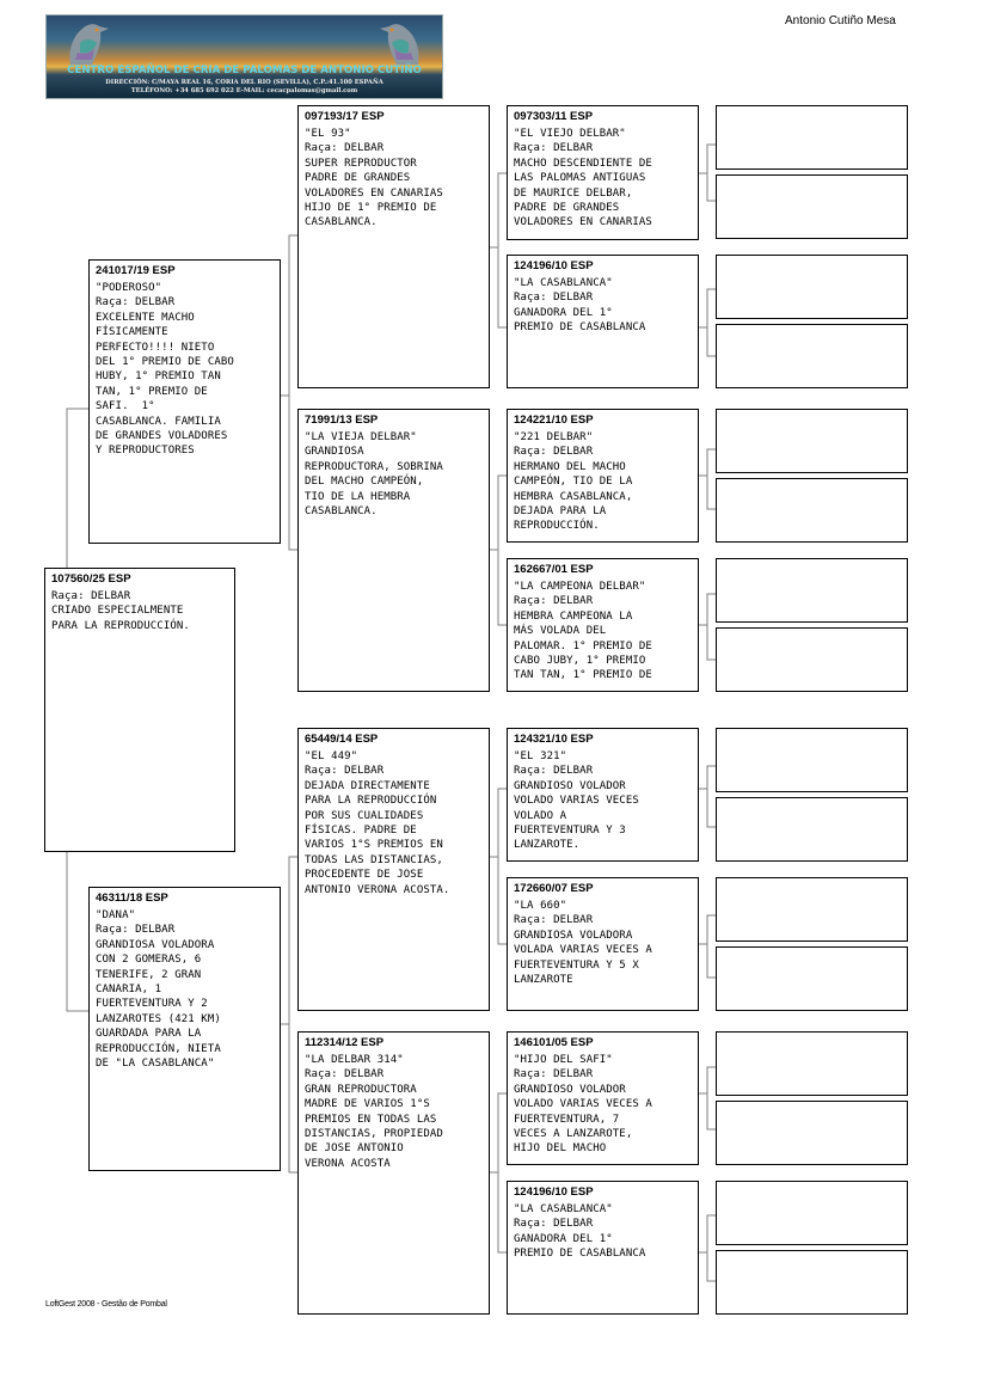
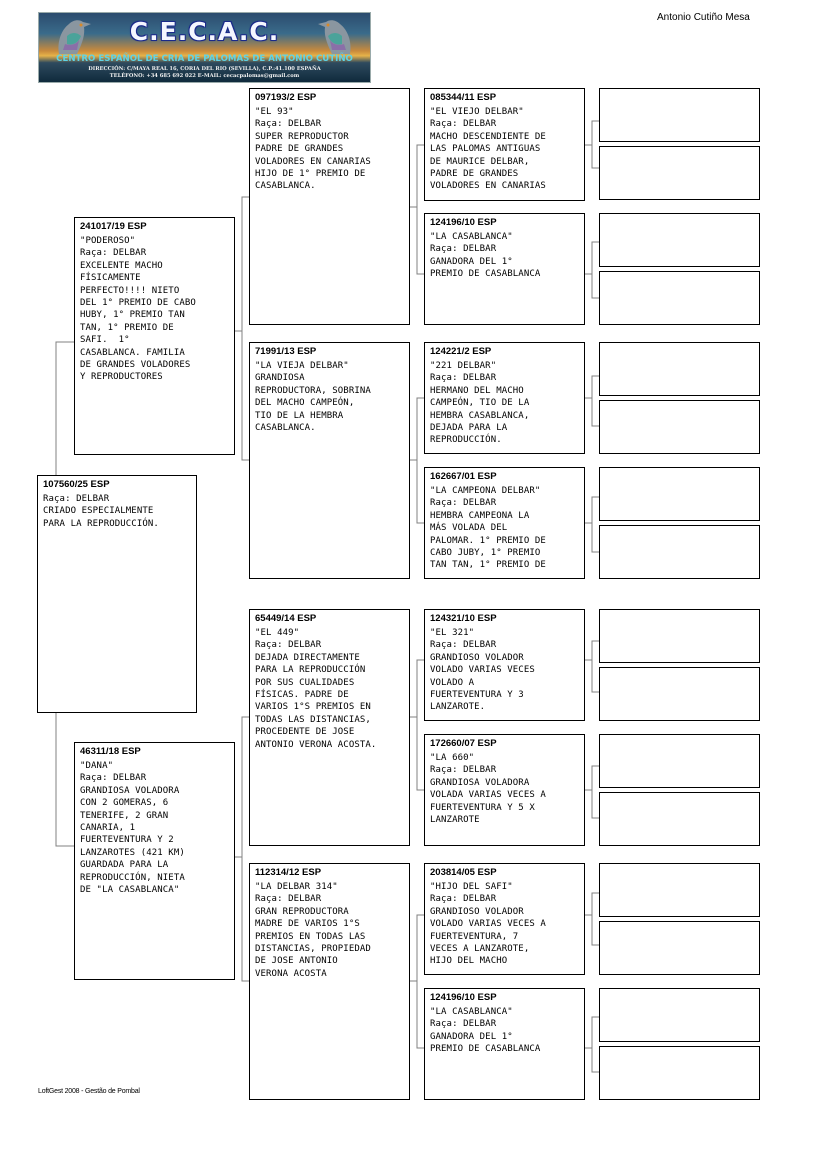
+ C.E.C.A.C.
  CENTRO ESPAÑOL DE CRIA DE PALOMAS DE ANTONIO CUTIÑO
  Antonio Cutiño Mesa
  107560/25 ESP
  Raça: DELBAR
  CRIADO ESPECIALMENTE
  PARA LA REPRODUCCIÓN.
  241017/19 ESP
  "PODEROSO"
  Raça: DELBAR
  EXCELENTE MACHO
  FÍSICAMENTE
  PERFECTO!!!! NIETO
  DEL 1° PREMIO DE CABO
  HUBY, 1° PREMIO TAN
  TAN, 1° PREMIO DE
  SAFI. 1°
  CASABLANCA. FAMILIA
  DE GRANDES VOLADORES
  Y REPRODUCTORES
  46311/18 ESP
  "DANA"
  Raça: DELBAR
  GRANDIOSA VOLADORA
  CON 2 GOMERAS, 6
  TENERIFE, 2 GRAN
  CANARIA, 1
  FUERTEVENTURA Y 2
  LANZAROTES (421 KM)
  GUARDADA PARA LA
  REPRODUCCIÓN, NIETA
  DE "LA CASABLANCA"
- 097193/17 ESP
+ 097193/2 ESP
  "EL 93"
  Raça: DELBAR
  SUPER REPRODUCTOR
  PADRE DE GRANDES
  VOLADORES EN CANARIAS
  HIJO DE 1° PREMIO DE
  CASABLANCA.
  71991/13 ESP
  "LA VIEJA DELBAR"
  GRANDIOSA
  REPRODUCTORA, SOBRINA
  DEL MACHO CAMPEÓN,
  TIO DE LA HEMBRA
  CASABLANCA.
  65449/14 ESP
  "EL 449"
  Raça: DELBAR
  DEJADA DIRECTAMENTE
  PARA LA REPRODUCCIÓN
  POR SUS CUALIDADES
  FÍSICAS. PADRE DE
  VARIOS 1°S PREMIOS EN
  TODAS LAS DISTANCIAS,
  PROCEDENTE DE JOSE
  ANTONIO VERONA ACOSTA.
  112314/12 ESP
  "LA DELBAR 314"
  Raça: DELBAR
  GRAN REPRODUCTORA
  MADRE DE VARIOS 1°S
  PREMIOS EN TODAS LAS
  DISTANCIAS, PROPIEDAD
  DE JOSE ANTONIO
  VERONA ACOSTA
- 097303/11 ESP
+ 085344/11 ESP
  "EL VIEJO DELBAR"
  Raça: DELBAR
  MACHO DESCENDIENTE DE
  LAS PALOMAS ANTIGUAS
  DE MAURICE DELBAR,
  PADRE DE GRANDES
  VOLADORES EN CANARIAS
  124196/10 ESP
  "LA CASABLANCA"
  Raça: DELBAR
  GANADORA DEL 1°
  PREMIO DE CASABLANCA
- 124221/10 ESP
+ 124221/2 ESP
  "221 DELBAR"
  Raça: DELBAR
  HERMANO DEL MACHO
  CAMPEÓN, TIO DE LA
  HEMBRA CASABLANCA,
  DEJADA PARA LA
  REPRODUCCIÓN.
  162667/01 ESP
  "LA CAMPEONA DELBAR"
  Raça: DELBAR
  HEMBRA CAMPEONA LA
  MÁS VOLADA DEL
  PALOMAR. 1° PREMIO DE
  CABO JUBY, 1° PREMIO
  TAN TAN, 1° PREMIO DE
  124321/10 ESP
  "EL 321"
  Raça: DELBAR
  GRANDIOSO VOLADOR
  VOLADO VARIAS VECES
  VOLADO A
  FUERTEVENTURA Y 3
  LANZAROTE.
  172660/07 ESP
  "LA 660"
  Raça: DELBAR
  GRANDIOSA VOLADORA
  VOLADA VARIAS VECES A
  FUERTEVENTURA Y 5 X
  LANZAROTE
- 146101/05 ESP
+ 203814/05 ESP
  "HIJO DEL SAFI"
  Raça: DELBAR
  GRANDIOSO VOLADOR
  VOLADO VARIAS VECES A
  FUERTEVENTURA, 7
  VECES A LANZAROTE,
  HIJO DEL MACHO
  124196/10 ESP
  "LA CASABLANCA"
  Raça: DELBAR
  GANADORA DEL 1°
  PREMIO DE CASABLANCA
